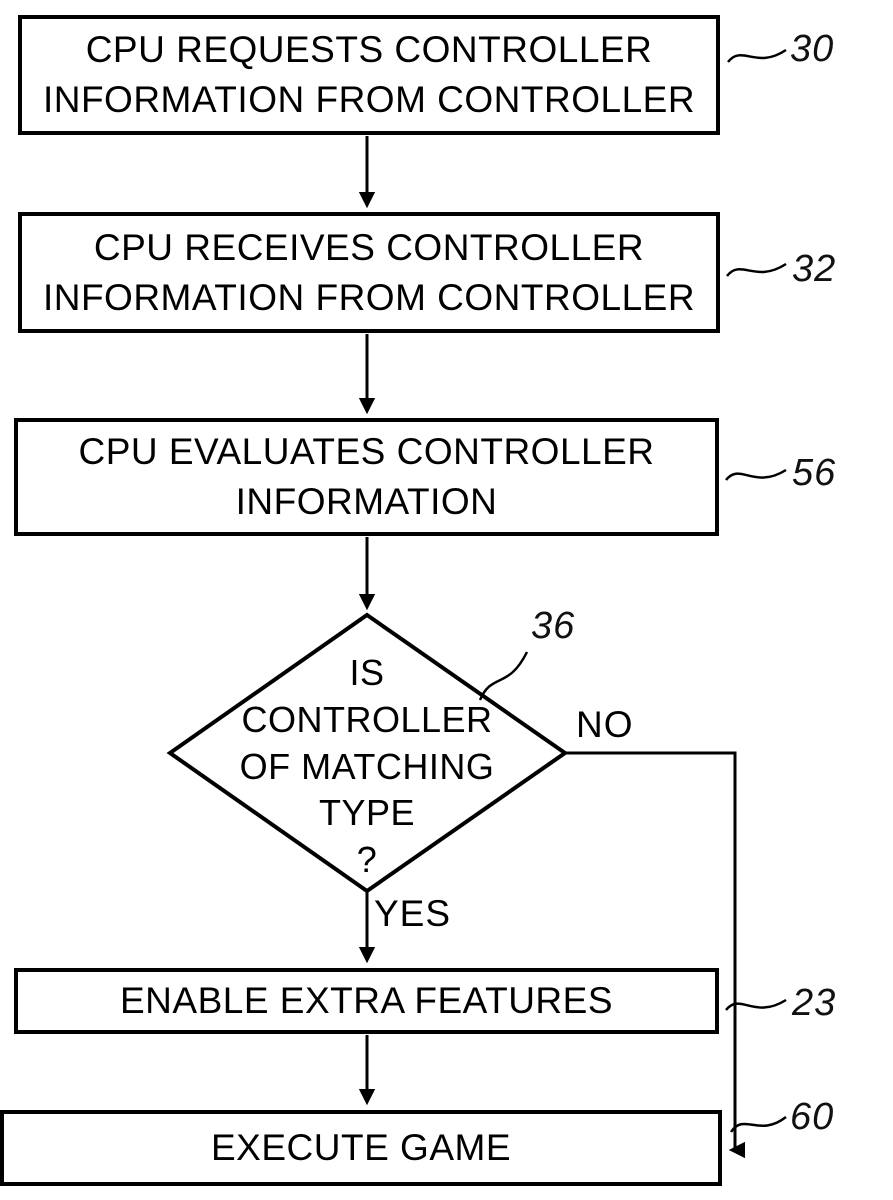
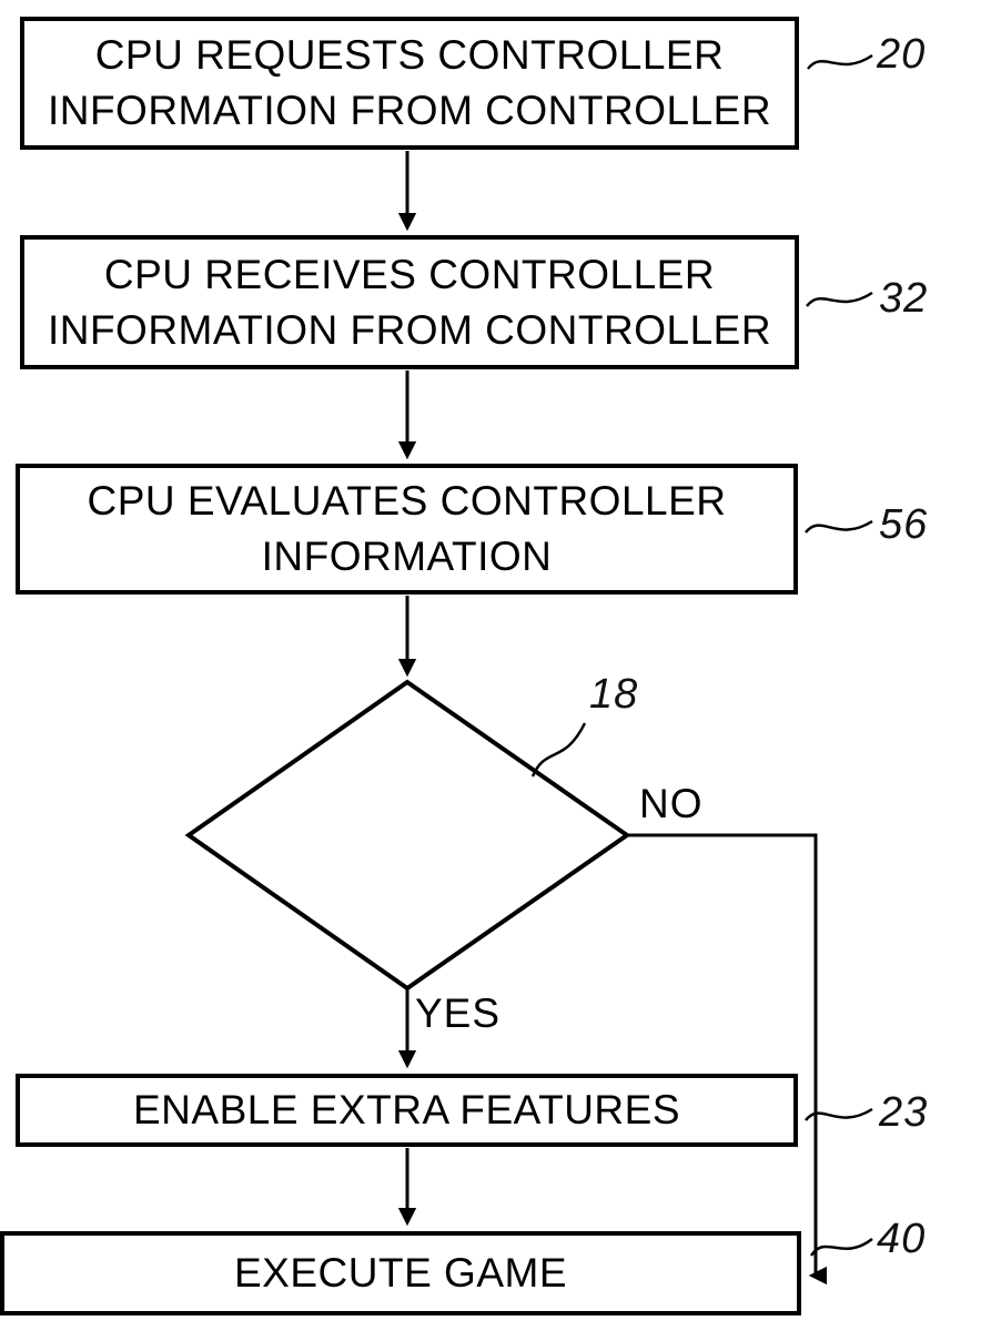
  CPU REQUESTS CONTROLLER
  INFORMATION FROM CONTROLLER
  CPU RECEIVES CONTROLLER
  INFORMATION FROM CONTROLLER
  CPU EVALUATES CONTROLLER
  INFORMATION
  ENABLE EXTRA FEATURES
  EXECUTE GAME
- IS
- CONTROLLER
- OF MATCHING
- TYPE
- ?
  NO
  YES
- 30
+ 20
  32
  56
- 36
+ 18
  23
- 60
+ 40
